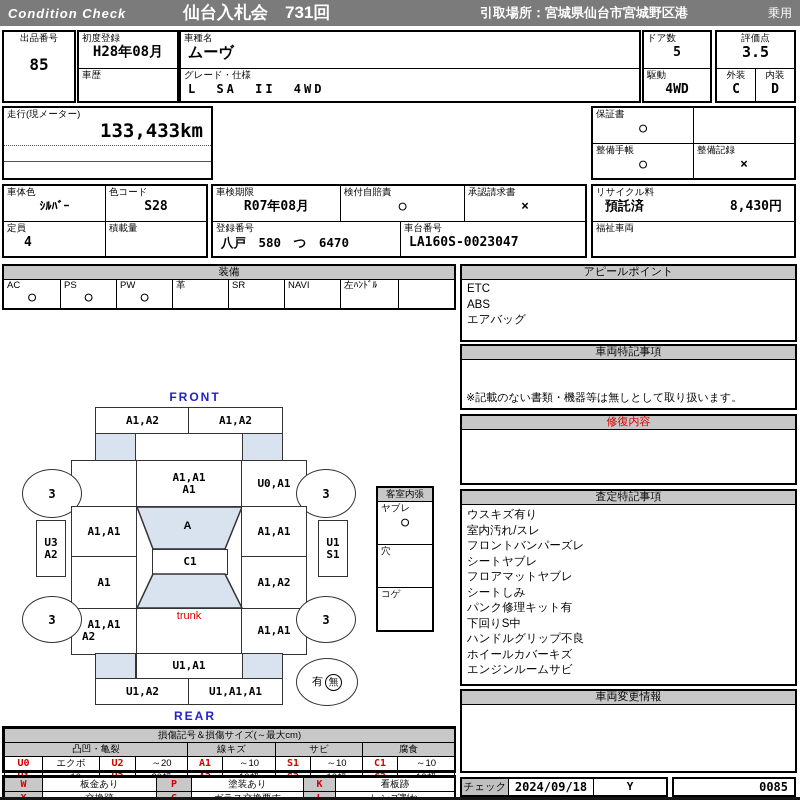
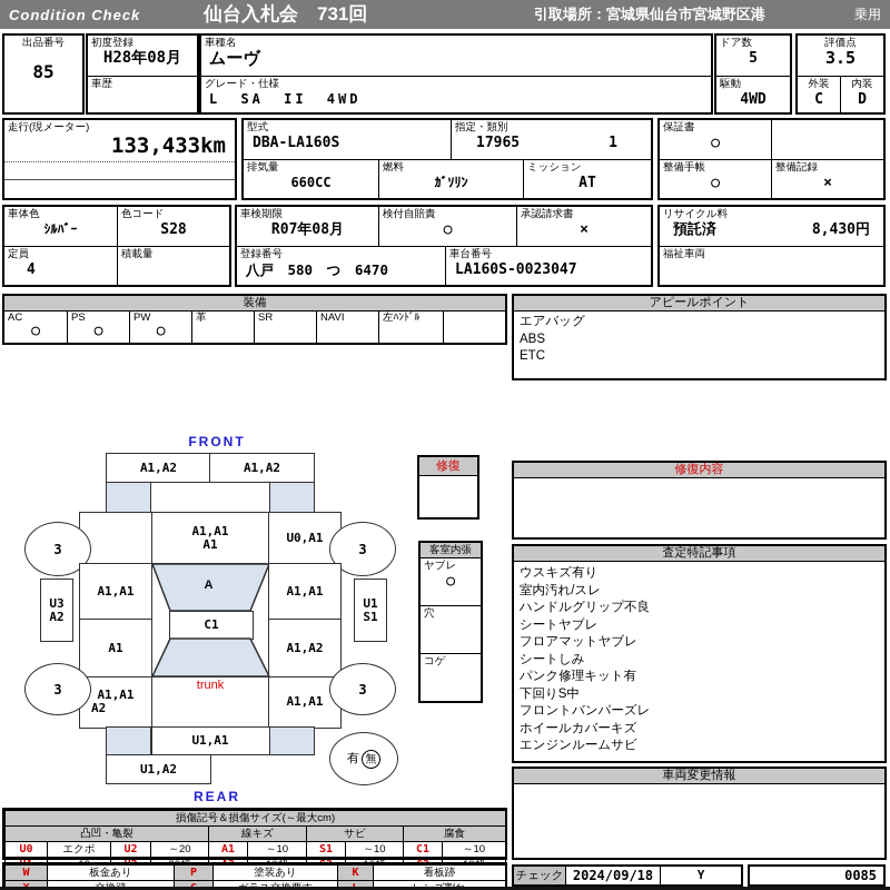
  Condition Check
  仙台入札会 731回
  引取場所：宮城県仙台市宮城野区港
  乗用
  出品番号
  85
  初度登録
  H28年08月
  車歴
  車種名
  ムーヴ
  グレード・仕様
  L SA II 4WD
  ドア数
  5
  駆動
  4WD
  評価点
  3.5
  外装
  C
  内装
  D
  走行(現メーター)
  133,433km
+ 型式
+ DBA-LA160S
+ 指定・類別
+ 17965
+ 1
+ 排気量
+ 660CC
+ 燃料
+ ｶﾞｿﾘﾝ
+ ミッション
+ AT
  保証書
  ○
  整備手帳
  ○
  整備記録
  ×
  車体色
  ｼﾙﾊﾞｰ
  色コード
  S28
  定員
  4
  積載量
  車検期限
  R07年08月
  検付自賠責
  ○
  承認請求書
  ×
  登録番号
  八戸 580 つ 6470
  車台番号
  LA160S-0023047
  リサイクル料
  預託済
  8,430円
  福祉車両
  装備
  AC
  ○
  PS
  ○
  PW
  ○
  革
  SR
  NAVI
  左ﾊﾝﾄﾞﾙ
  アピールポイント
- ETC
+ エアバッグ
  ABS
- エアバッグ
+ ETC
- 車両特記事項
- ※記載のない書類・機器等は無しとして取り扱います。
  修復内容
  査定特記事項
  ウスキズ有り
  室内汚れ/スレ
- フロントバンパーズレ
+ ハンドルグリップ不良
  シートヤブレ
  フロアマットヤブレ
  シートしみ
  パンク修理キット有
  下回りS中
- ハンドルグリップ不良
+ フロントバンパーズレ
  ホイールカバーキズ
  エンジンルームサビ
  車両変更情報
  チェック
  2024/09/18
  Y
  0085
+ 修復
  客室内張
  ヤブレ
  ○
  穴
  コゲ
  FRONT
  A1,A2
  A1,A2
  A1,A1
  A1
  U0,A1
  3
  3
  A1,A1
  A
  A1,A1
  U3
  A2
  U1
  S1
  A1
  C1
  A1,A2
  A1,A1
  A2
  trunk
  A1,A1
  3
  3
  U1,A1
  U1,A2
- U1,A1,A1
  REAR
  有
  無
  損傷記号＆損傷サイズ(～最大cm)
  凸凹・亀裂	線キズ	サビ	腐食
  U0	エクボ	U2	～20	A1	～10	S1	～10	C1	～10
  W	板金あり	P	塗装あり	K	看板跡
